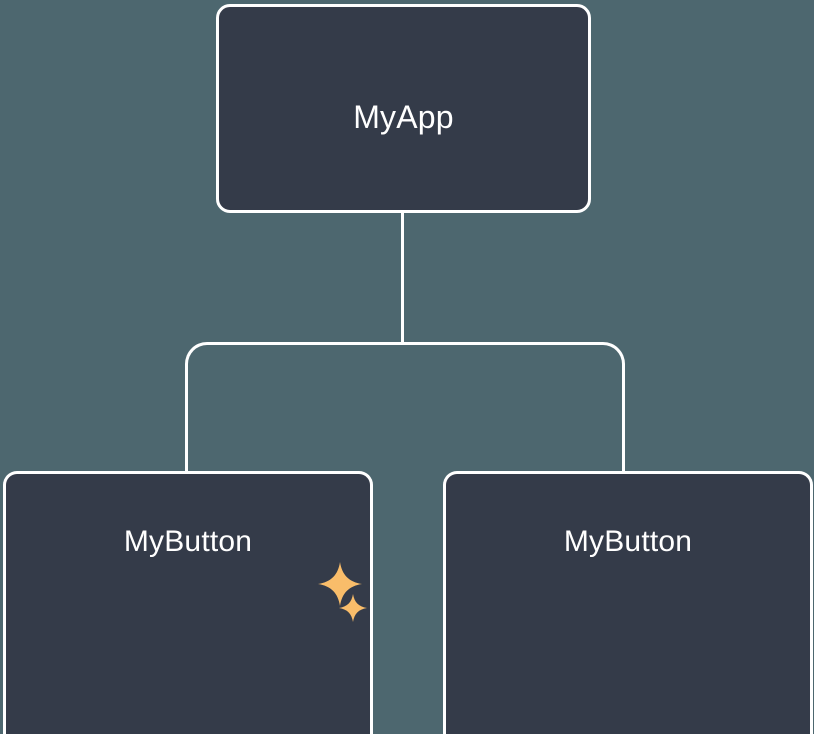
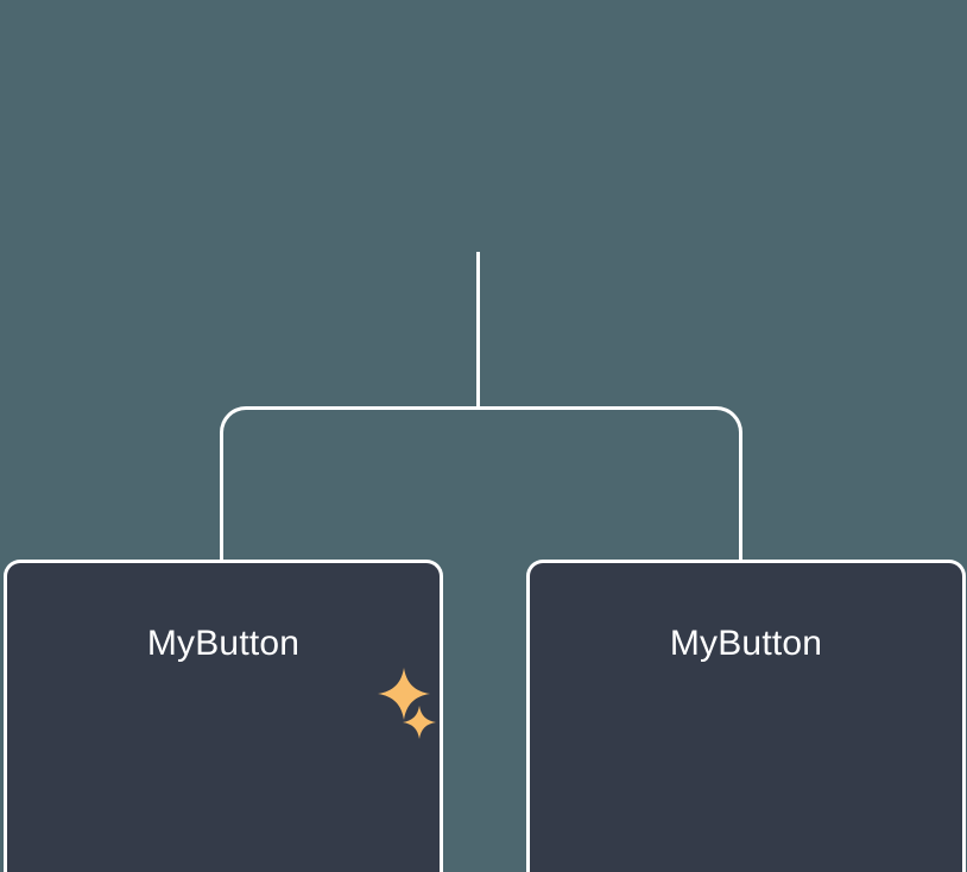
- MyApp
  MyButton
  MyButton
